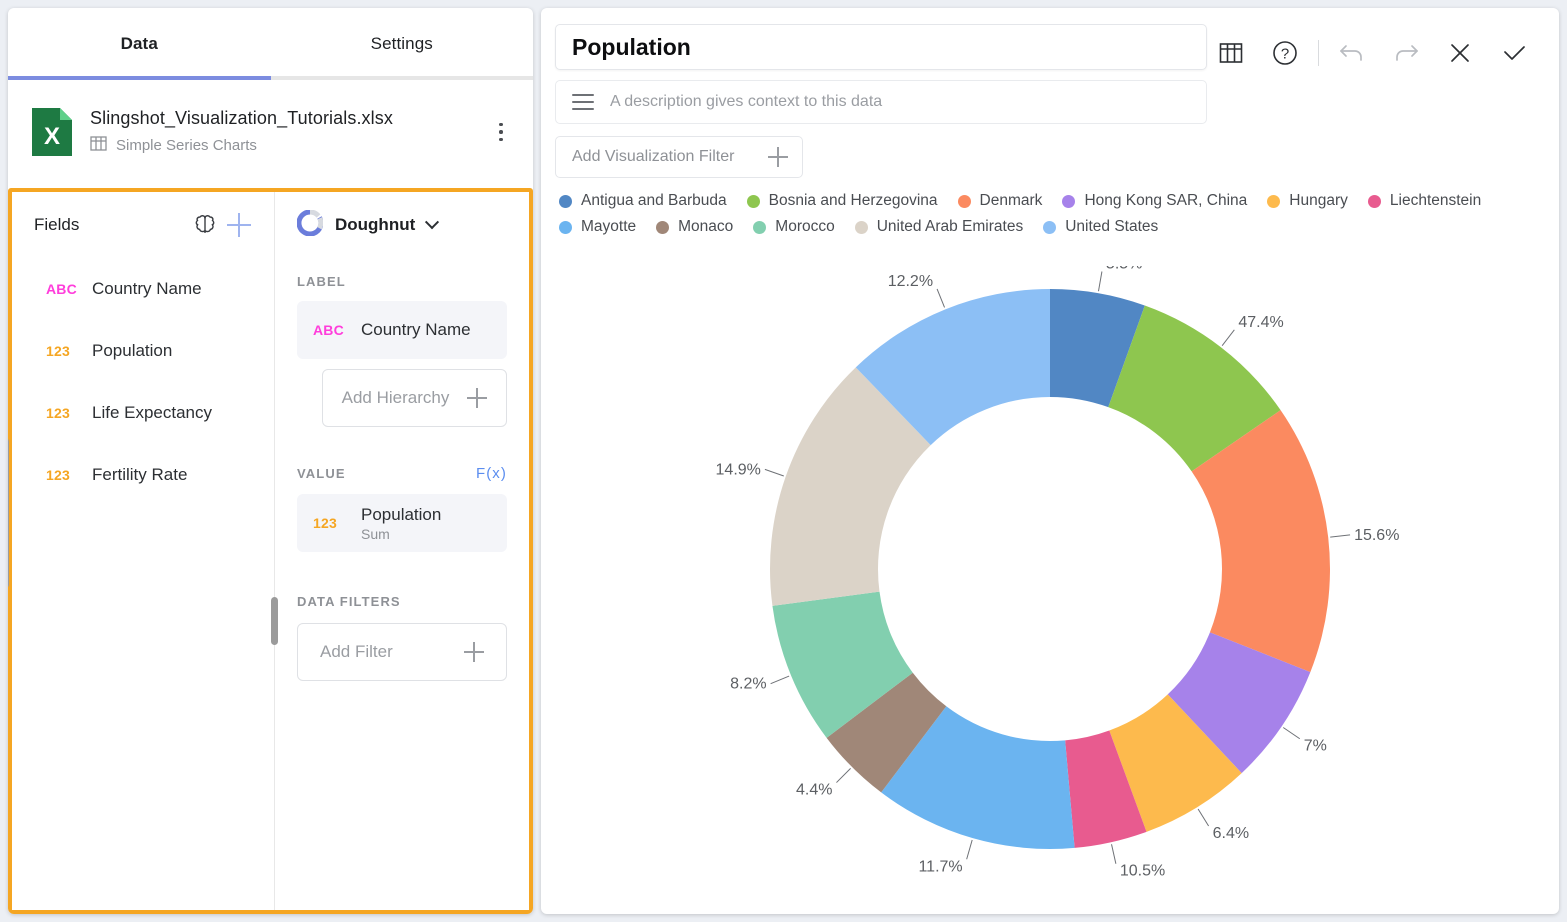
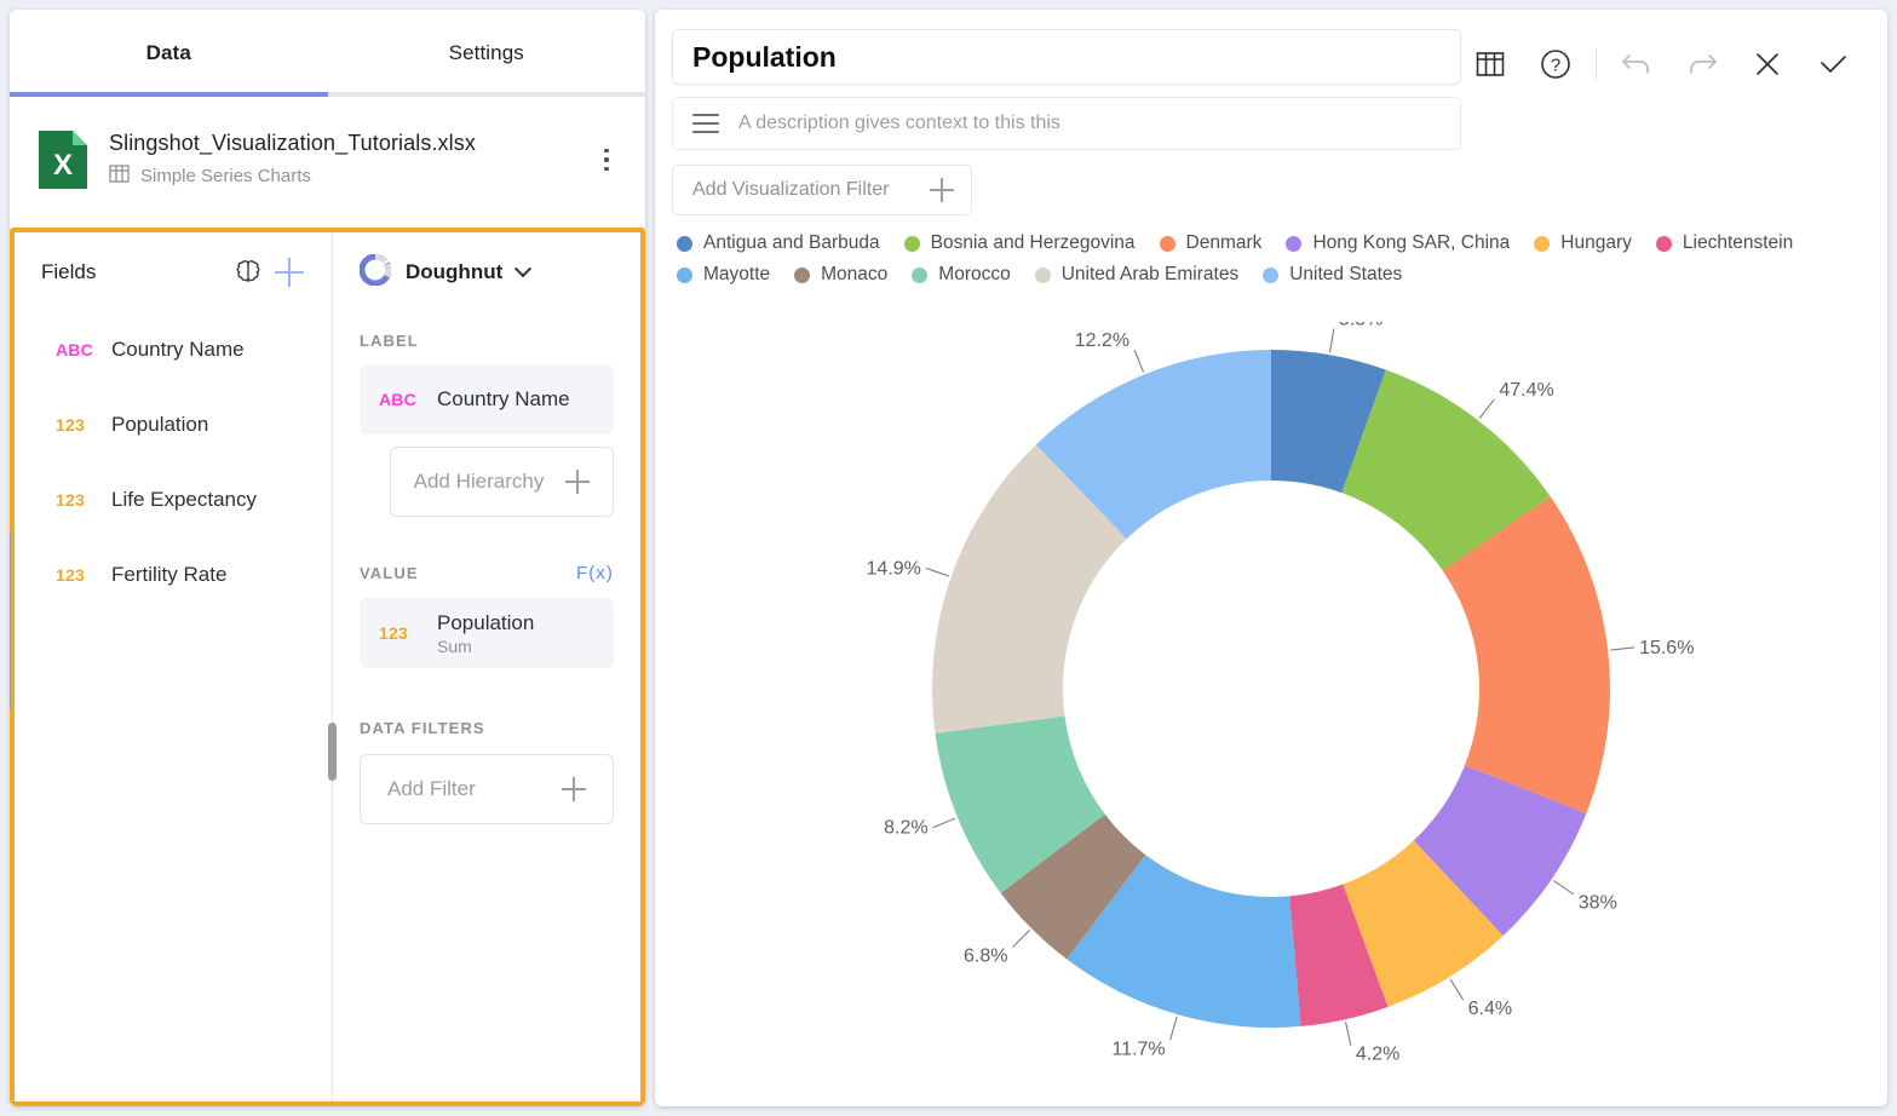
  Data
  Settings
  X
  Slingshot_Visualization_Tutorials.xlsx
  Simple Series Charts
  Fields
  ABC
  Country Name
  123
  Population
  123
  Life Expectancy
  123
  Fertility Rate
  Doughnut
  LABEL
  ABC
  Country Name
  Add Hierarchy
  VALUE
  F(x)
  123
  Population
  Sum
  DATA FILTERS
  Add Filter
  Population
- A description gives context to this data
+ A description gives context to this this
  Add Visualization Filter
  ?
  Antigua and Barbuda
  Bosnia and Herzegovina
  Denmark
  Hong Kong SAR, China
  Hungary
  Liechtenstein
  Mayotte
  Monaco
  Morocco
  United Arab Emirates
  United States
  47.4%
  15.6%
- 7%
+ 38%
  6.4%
- 10.5%
+ 4.2%
  11.7%
- 4.4%
+ 6.8%
  8.2%
  14.9%
  12.2%
